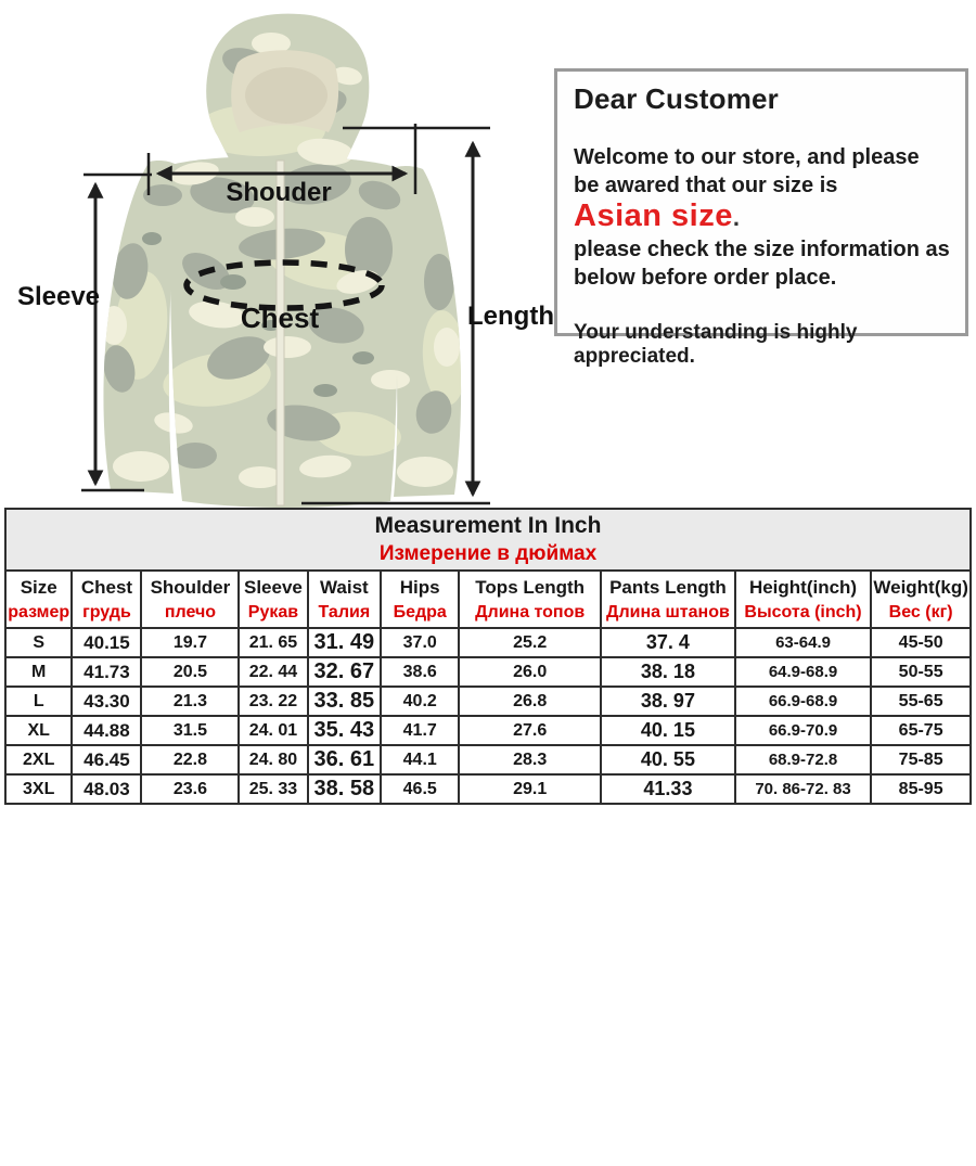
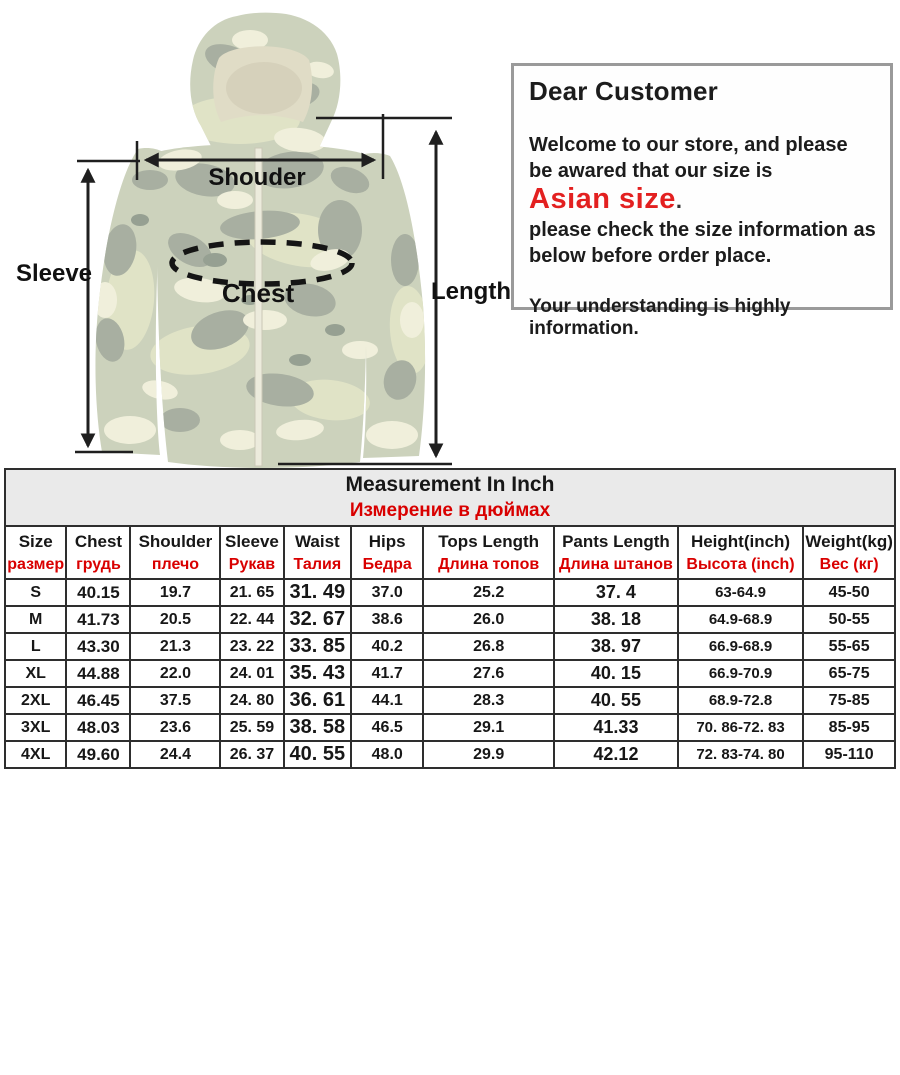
  Shouder
  Sleeve
  Chest
  Length
  Dear Customer
  Welcome to our store, and please
  be awared that our size is
  Asian size.
  please check the size information as
  below before order place.
- Your understanding is highly appreciated.
+ Your understanding is highly information.
  Measurement In Inch Измерение в дюймах
  Sizeразмер	Chestгрудь	Shoulderплечо	SleeveРукав	WaistТалия	HipsБедра	Tops LengthДлина топов	Pants LengthДлина штанов	Height(inch)Высота (inch)	Weight(kg)Вес (кг)
  S	40.15	19.7	21. 65	31. 49	37.0	25.2	37. 4	63-64.9	45-50
  M	41.73	20.5	22. 44	32. 67	38.6	26.0	38. 18	64.9-68.9	50-55
  L	43.30	21.3	23. 22	33. 85	40.2	26.8	38. 97	66.9-68.9	55-65
- XL	44.88	31.5	24. 01	35. 43	41.7	27.6	40. 15	66.9-70.9	65-75
+ XL	44.88	22.0	24. 01	35. 43	41.7	27.6	40. 15	66.9-70.9	65-75
- 2XL	46.45	22.8	24. 80	36. 61	44.1	28.3	40. 55	68.9-72.8	75-85
+ 2XL	46.45	37.5	24. 80	36. 61	44.1	28.3	40. 55	68.9-72.8	75-85
- 3XL	48.03	23.6	25. 33	38. 58	46.5	29.1	41.33	70. 86-72. 83	85-95
+ 3XL	48.03	23.6	25. 59	38. 58	46.5	29.1	41.33	70. 86-72. 83	85-95
+ 4XL	49.60	24.4	26. 37	40. 55	48.0	29.9	42.12	72. 83-74. 80	95-110
